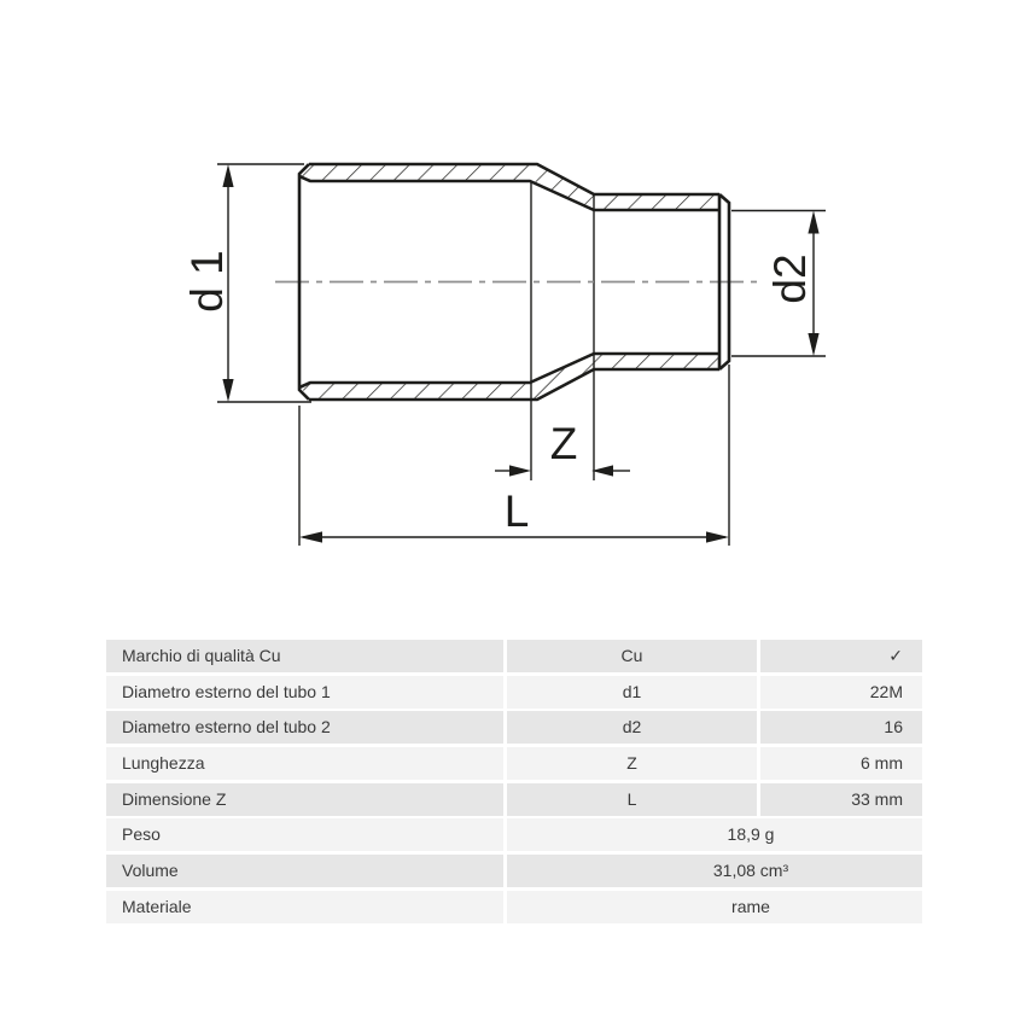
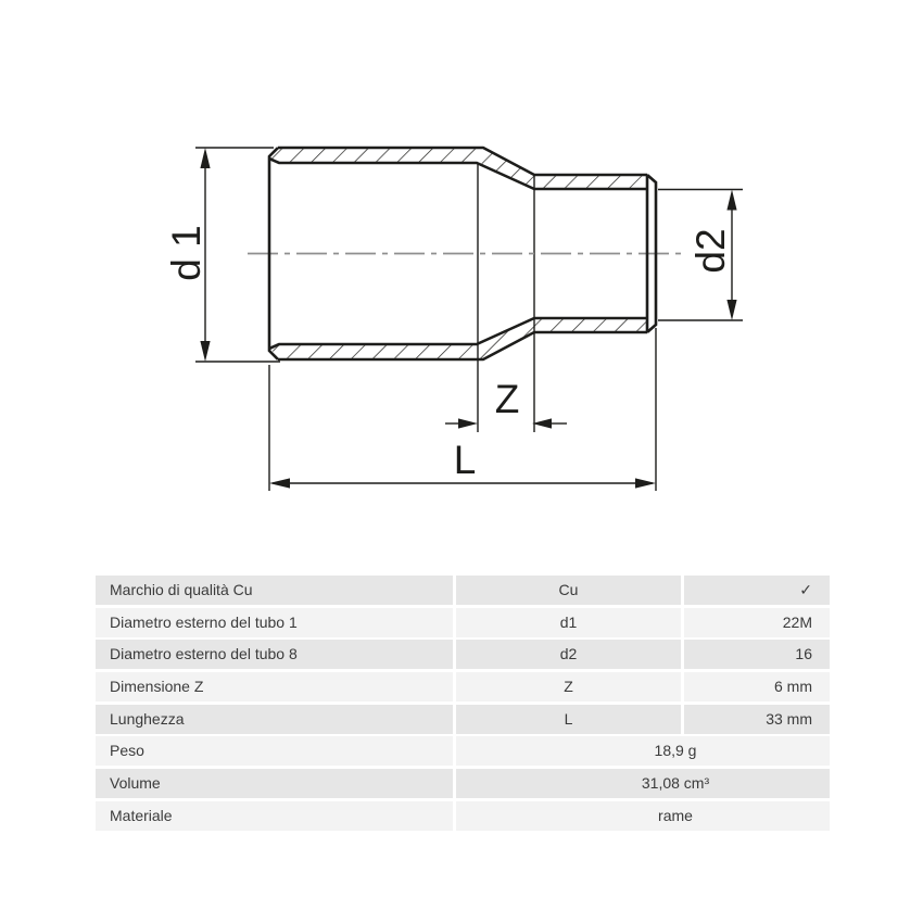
  Z
  L
  Marchio di qualità Cu
  Cu
  ✓
  Diametro esterno del tubo 1
  d1
  22M
- Diametro esterno del tubo 2
+ Diametro esterno del tubo 8
  d2
  16
- Lunghezza
+ Dimensione Z
  Z
  6 mm
- Dimensione Z
+ Lunghezza
  L
  33 mm
  Peso
  18,9 g
  Volume
  31,08 cm³
  Materiale
  rame
